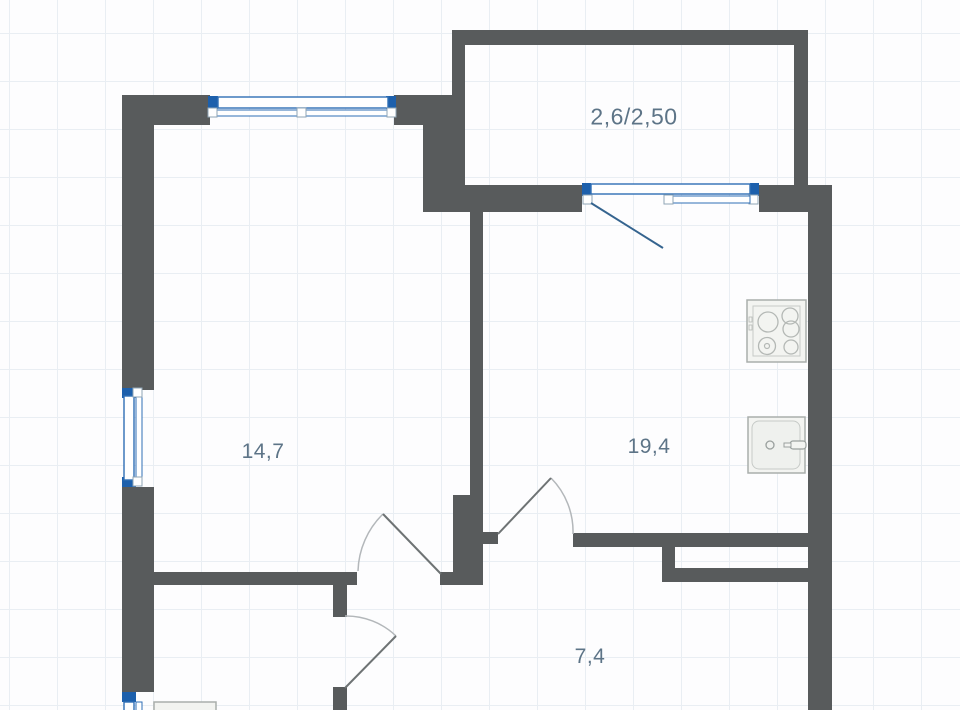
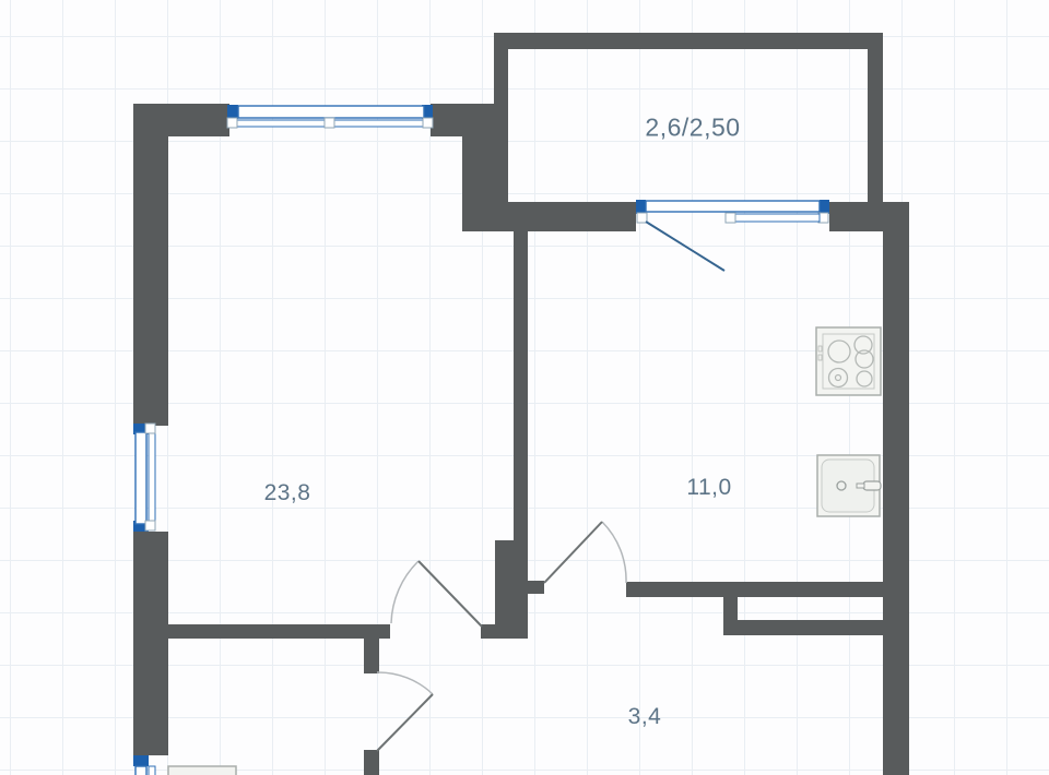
  2,6/2,50
- 14,7
+ 23,8
- 19,4
+ 11,0
- 7,4
+ 3,4
